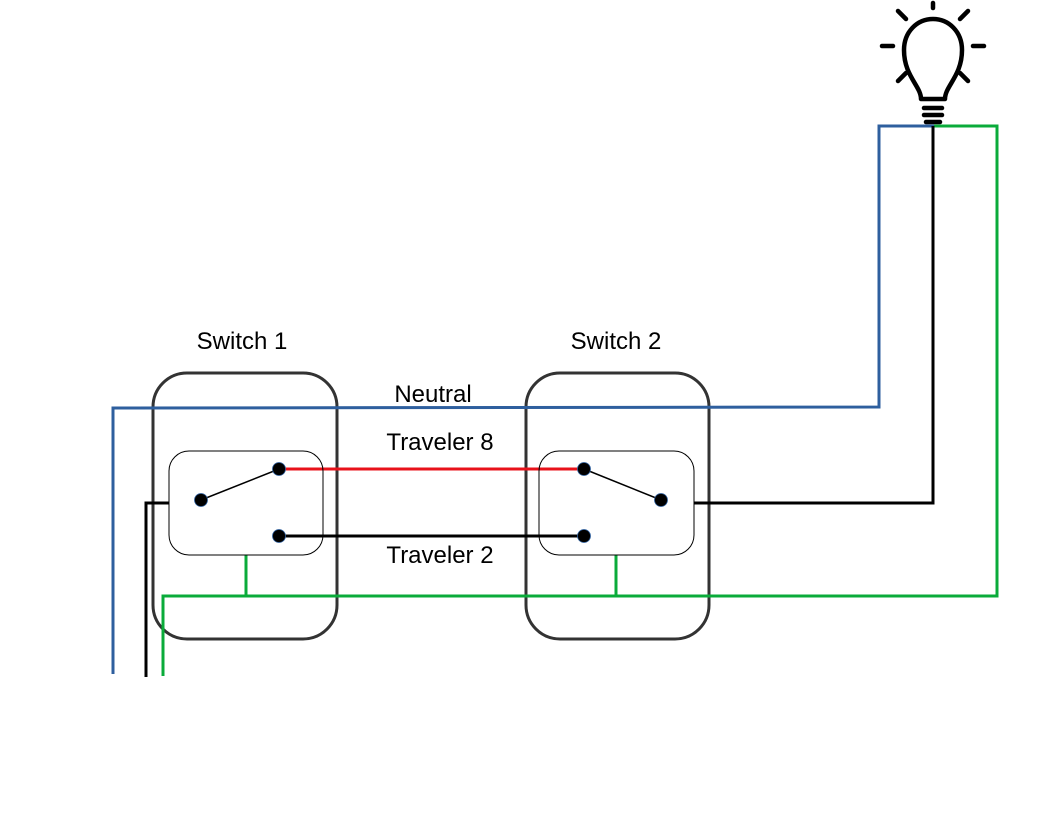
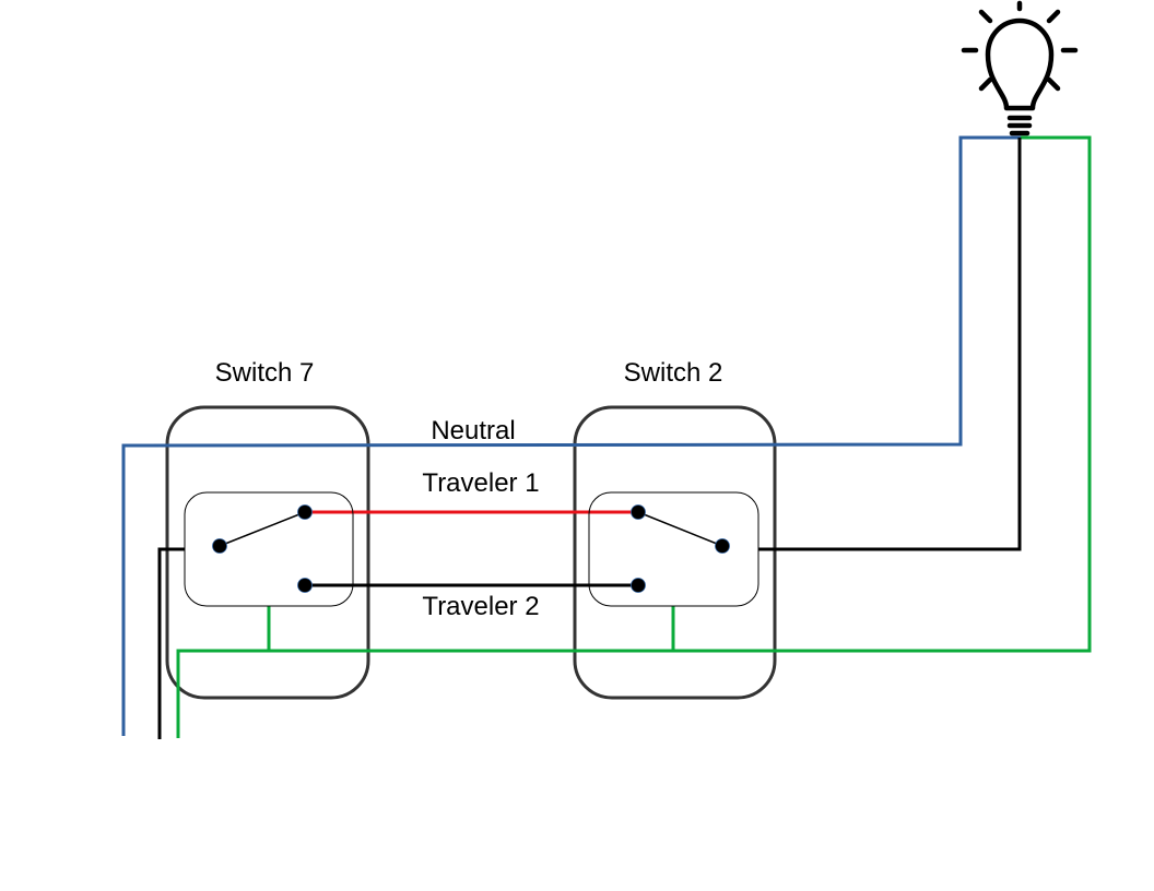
- Switch 1
+ Switch 7
  Switch 2
  Neutral
- Traveler 8
+ Traveler 1
  Traveler 2
